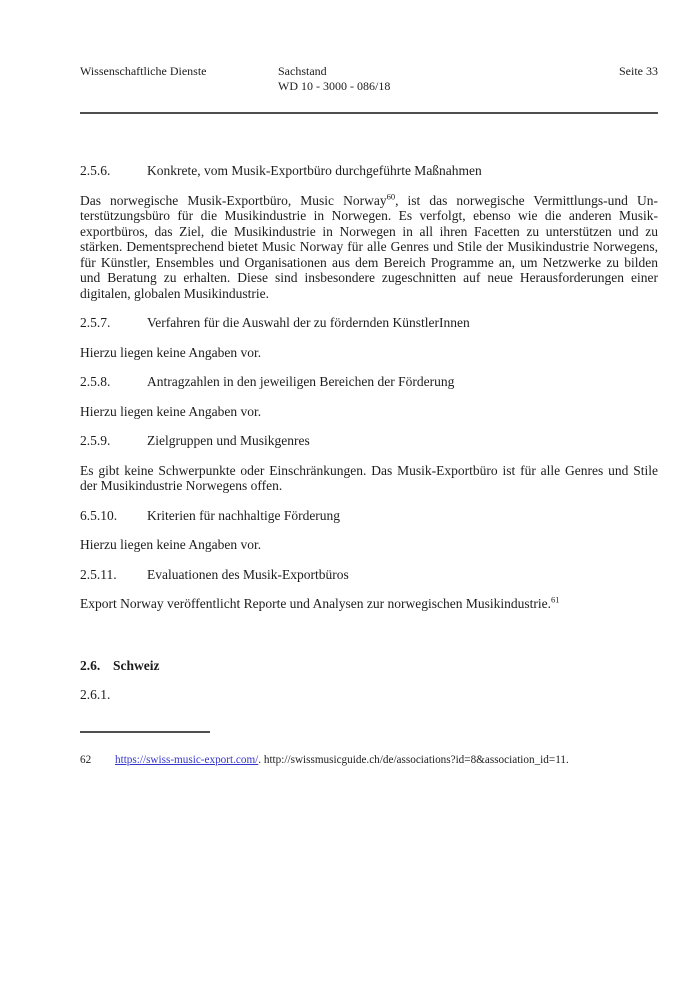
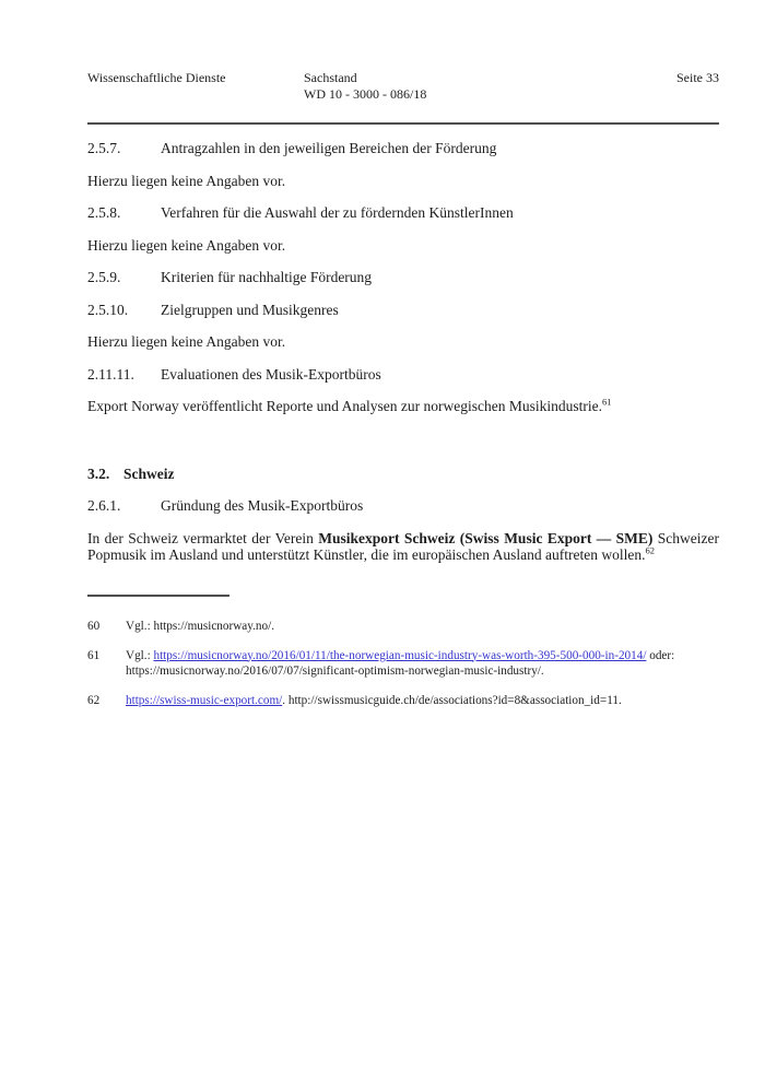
  Wissenschaftliche Dienste
  Sachstand
  WD 10 - 3000 - 086/18
  Seite 33
- 2.5.6.
- Konkrete, vom Musik-Exportbüro durchgeführte Maßnahmen
- Das norwegische Musik-Exportbüro, Music Norway60, ist das norwegische Vermittlungs-und Un­terstützungsbüro für die Musikindustrie in Norwegen. Es verfolgt, ebenso wie die anderen Musik­exportbüros, das Ziel, die Musikindustrie in Norwegen in all ihren Facetten zu unterstützen und zu stärken. Dementsprechend bietet Music Norway für alle Genres und Stile der Musikindustrie Norwegens, für Künstler, Ensembles und Organisationen aus dem Bereich Programme an, um Netzwerke zu bilden und Beratung zu erhalten. Diese sind insbesondere zugeschnitten auf neue Herausforderungen einer digitalen, globalen Musikindustrie.
  2.5.7.
- Verfahren für die Auswahl der zu fördernden KünstlerInnen
+ Antragzahlen in den jeweiligen Bereichen der Förderung
  Hierzu liegen keine Angaben vor.
  2.5.8.
- Antragzahlen in den jeweiligen Bereichen der Förderung
+ Verfahren für die Auswahl der zu fördernden KünstlerInnen
  Hierzu liegen keine Angaben vor.
  2.5.9.
- Zielgruppen und Musikgenres
+ Kriterien für nachhaltige Förderung
- Es gibt keine Schwerpunkte oder Einschränkungen. Das Musik-Exportbüro ist für alle Genres und Stile der Musikindustrie Norwegens offen.
- 6.5.10.
+ 2.5.10.
- Kriterien für nachhaltige Förderung
+ Zielgruppen und Musikgenres
  Hierzu liegen keine Angaben vor.
- 2.5.11.
+ 2.11.11.
  Evaluationen des Musik-Exportbüros
  Export Norway veröffentlicht Reporte und Analysen zur norwegischen Musikindustrie.61
- 2.6.
+ 3.2.
  Schweiz
  2.6.1.
+ Gründung des Musik-Exportbüros
+ In der Schweiz vermarktet der Verein Musikexport Schweiz (Swiss Music Export — SME) Schweizer Popmusik im Ausland und unterstützt Künstler, die im europäischen Ausland auftreten wollen.62
+ 60
+ Vgl.: https://musicnorway.no/.
+ 61
+ Vgl.: https://musicnorway.no/2016/01/11/the-norwegian-music-industry-was-worth-395-500-000-in-2014/ oder: https://musicnorway.no/2016/07/07/significant-optimism-norwegian-music-industry/.
  62
  https://swiss-music-export.com/. http://swissmusicguide.ch/de/associations?id=8&association_id=11.
